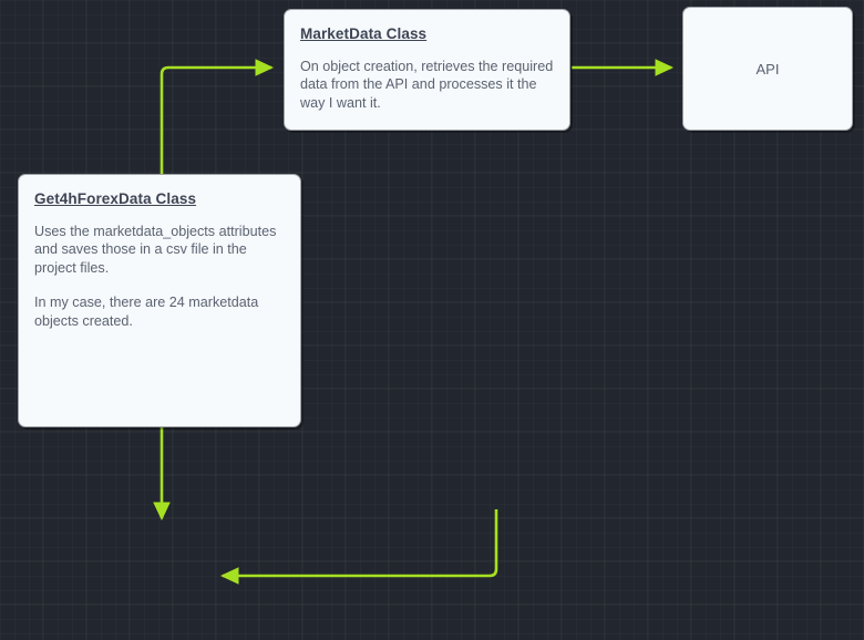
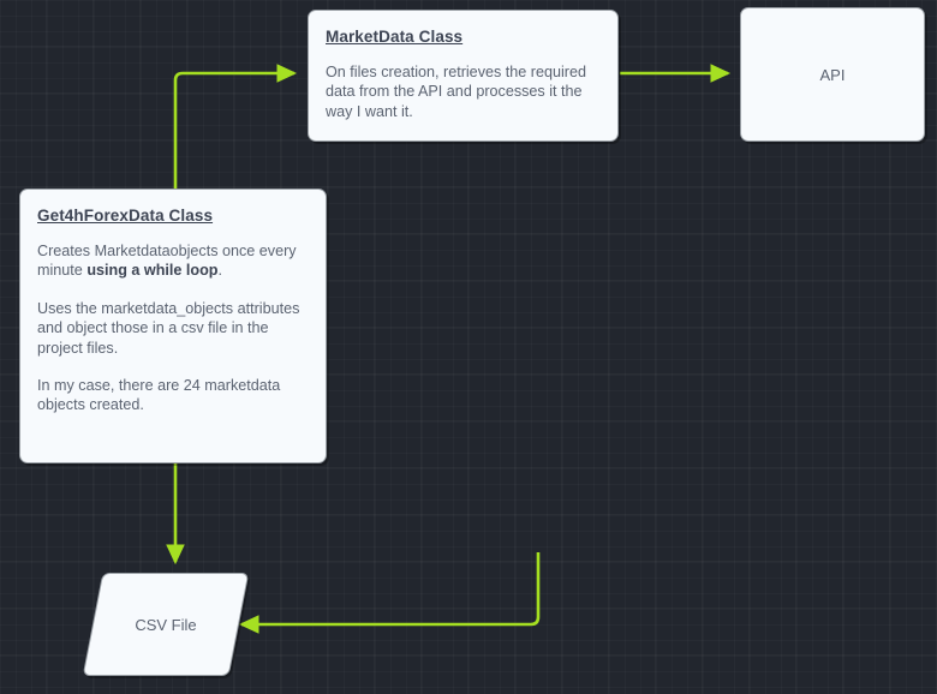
  MarketData Class
- On object creation, retrieves the required data from the API and processes it the way I want it.
+ On files creation, retrieves the required data from the API and processes it the way I want it.
  API
  Get4hForexData Class
+ Creates Marketdataobjects once every minute using a while loop.
- Uses the marketdata_objects attributes and saves those in a csv file in the project files.
+ Uses the marketdata_objects attributes and object those in a csv file in the project files.
  In my case, there are 24 marketdata objects created.
+ CSV File
